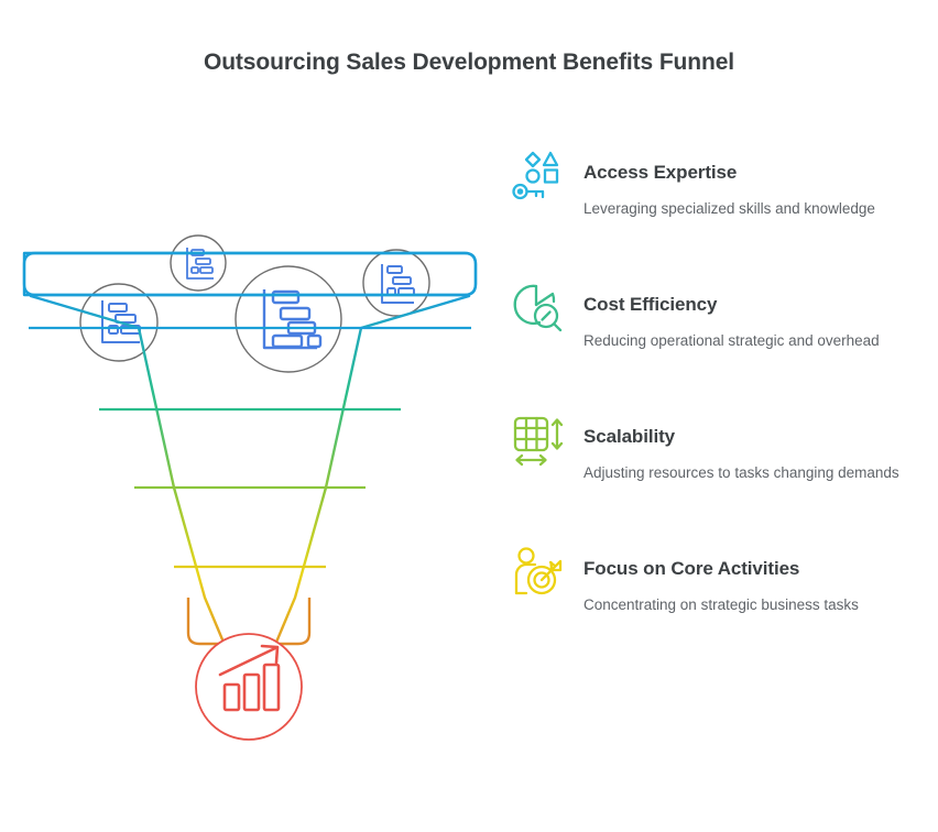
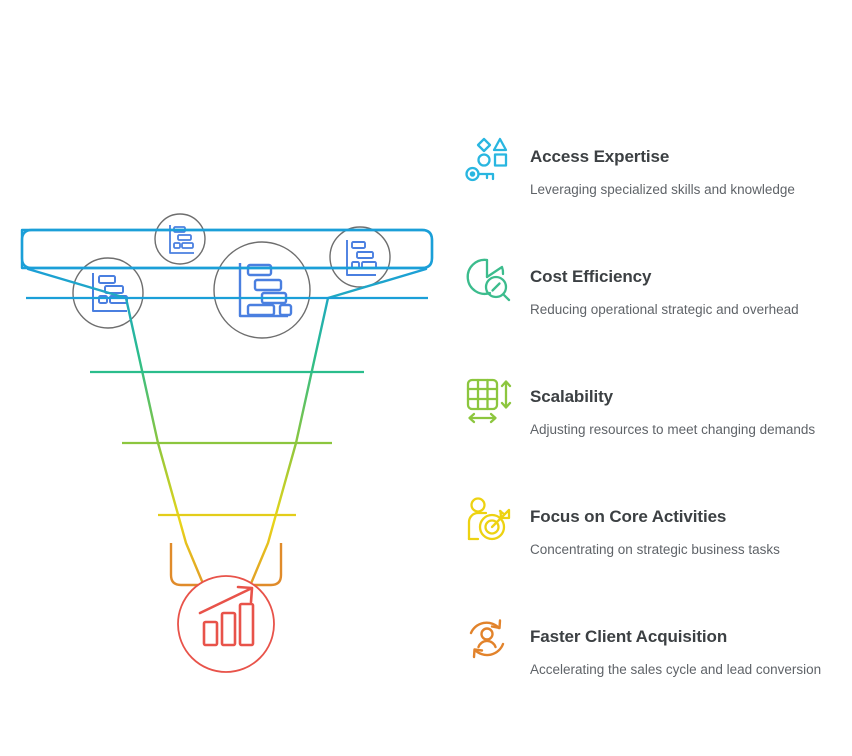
- Outsourcing Sales Development Benefits Funnel
  Access Expertise
  Leveraging specialized skills and knowledge
  Cost Efficiency
  Reducing operational strategic and overhead
  Scalability
- Adjusting resources to tasks changing demands
+ Adjusting resources to meet changing demands
  Focus on Core Activities
  Concentrating on strategic business tasks
+ Faster Client Acquisition
+ Accelerating the sales cycle and lead conversion
